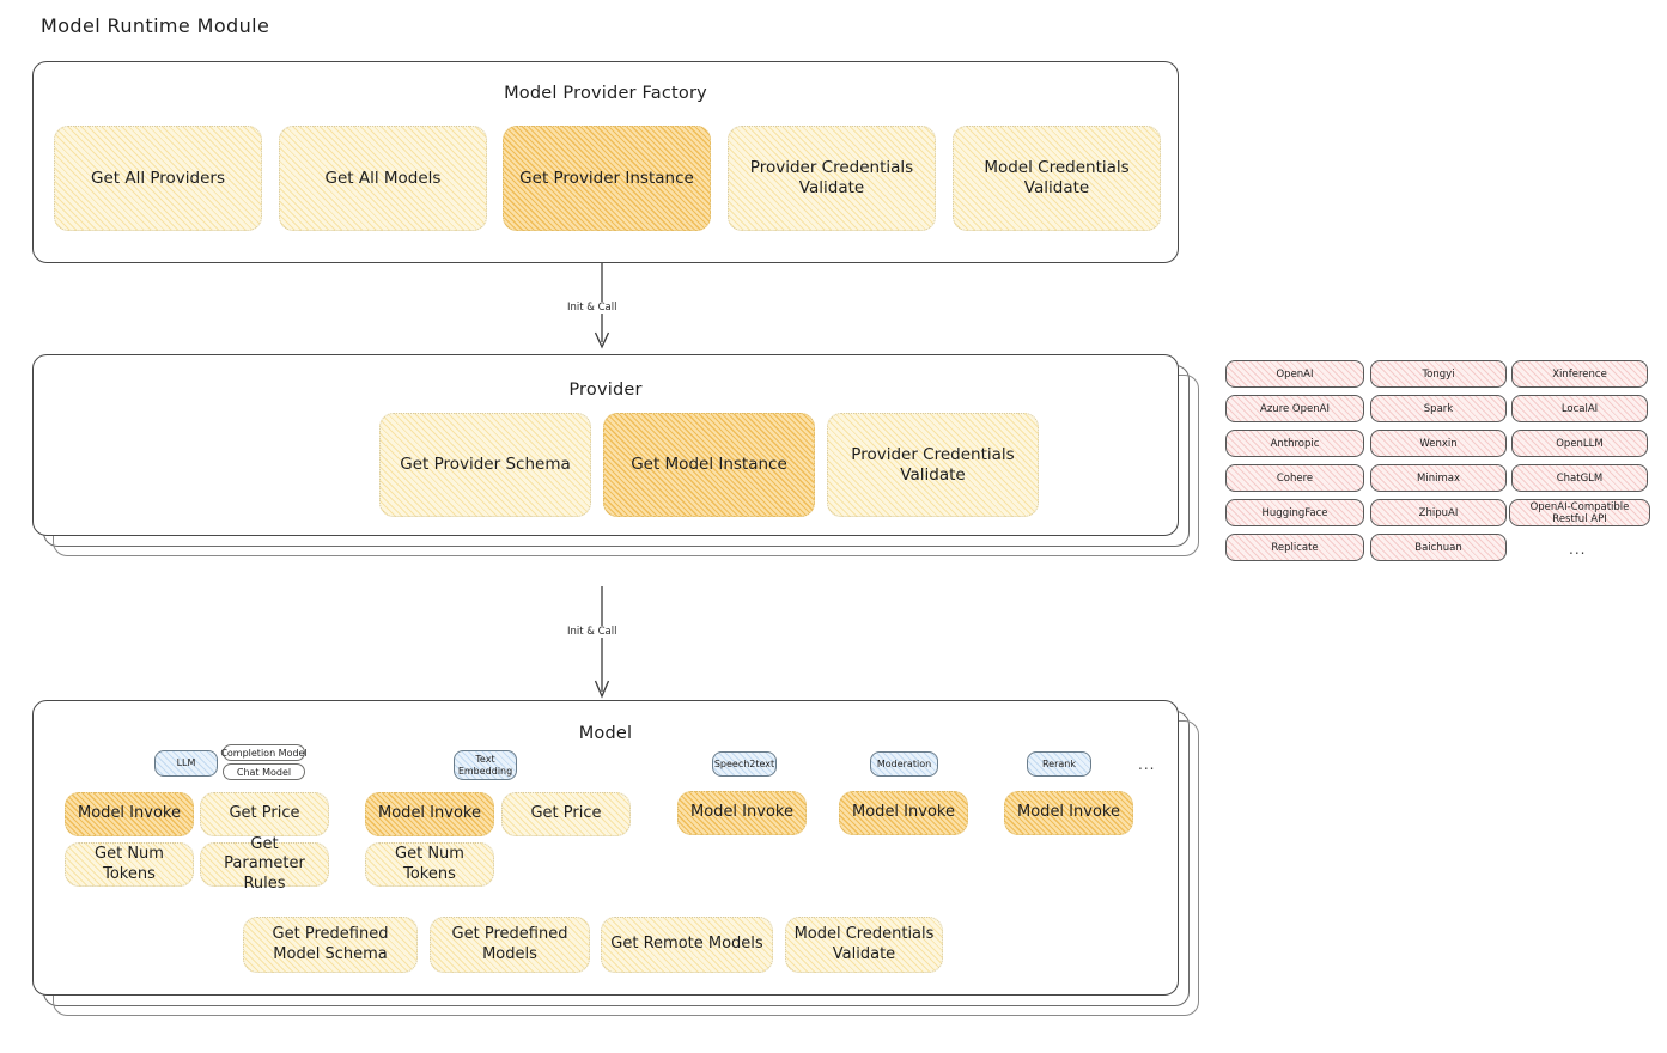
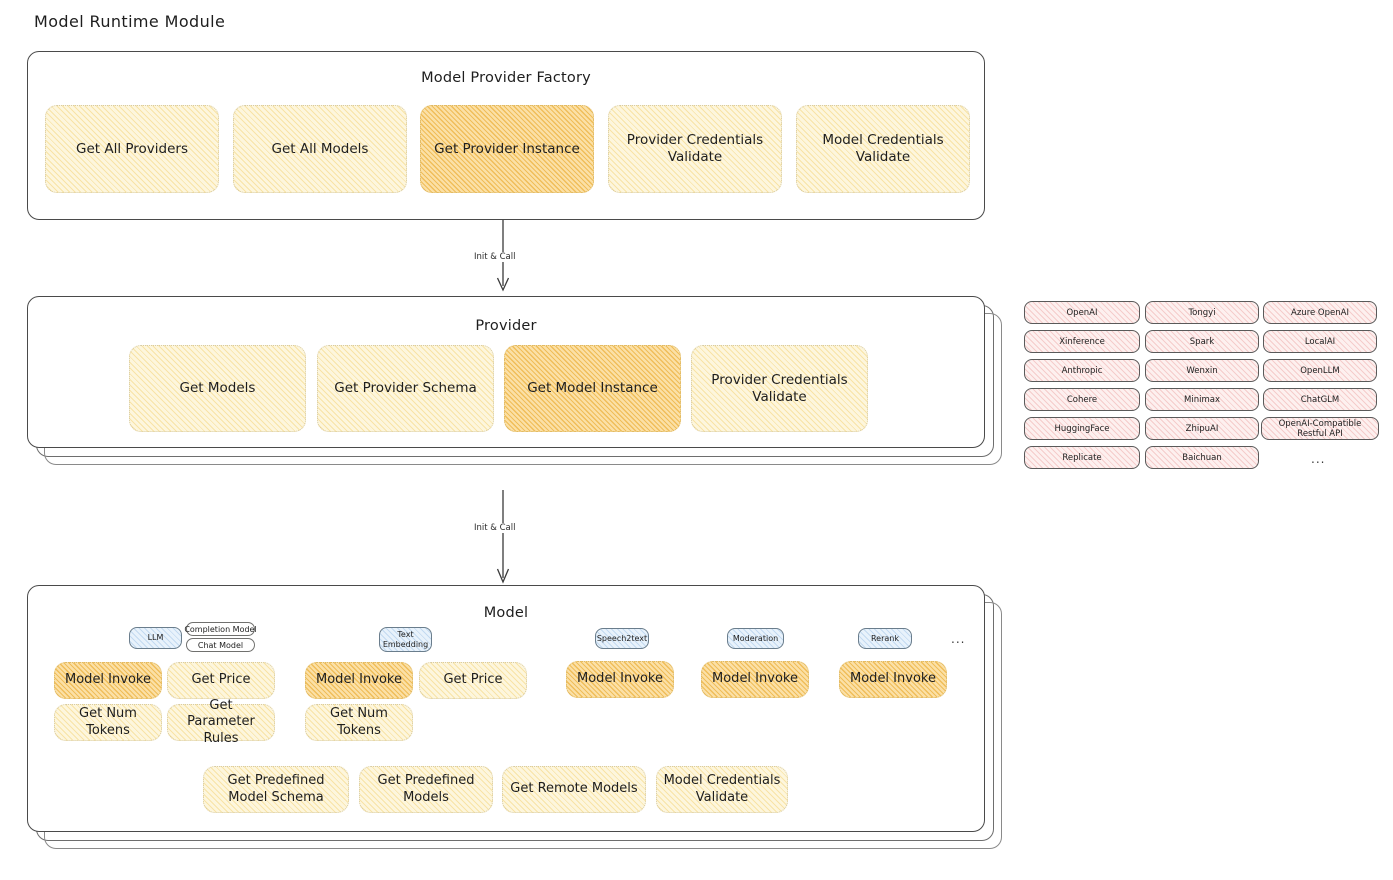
  Model Runtime Module
  Model Provider Factory
  Get All Providers
  Get All Models
  Get Provider Instance
  Provider Credentials Validate
  Model Credentials Validate
  Init & Call
  Provider
+ Get Models
  Get Provider Schema
  Get Model Instance
  Provider Credentials Validate
  OpenAI
- Azure OpenAI
+ Xinference
  Anthropic
  Cohere
  HuggingFace
  Replicate
  Tongyi
  Spark
  Wenxin
  Minimax
  ZhipuAI
  Baichuan
- Xinference
+ Azure OpenAI
  LocalAI
  OpenLLM
  ChatGLM
  OpenAI-Compatible Restful API
  ...
  Init & Call
  Model
  LLM
  Completion Model
  Chat Model
  Model Invoke
  Get Price
  Get Num Tokens
  Get Parameter Rules
  Text Embedding
  Model Invoke
  Get Price
  Get Num Tokens
  Speech2text
  Model Invoke
  Moderation
  Model Invoke
  Rerank
  Model Invoke
  ...
  Get Predefined Model Schema
  Get Predefined Models
  Get Remote Models
  Model Credentials Validate
